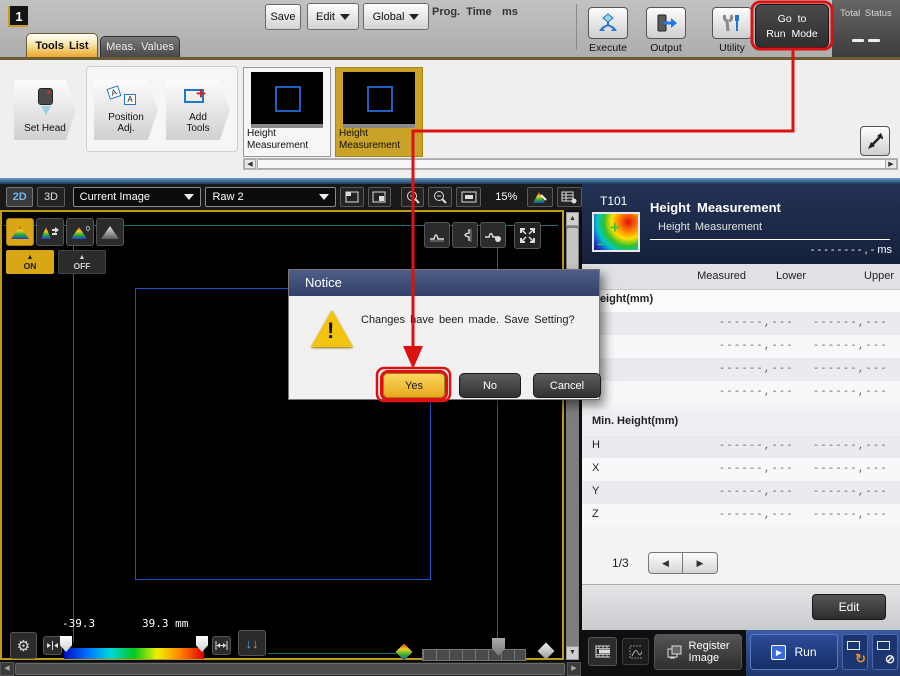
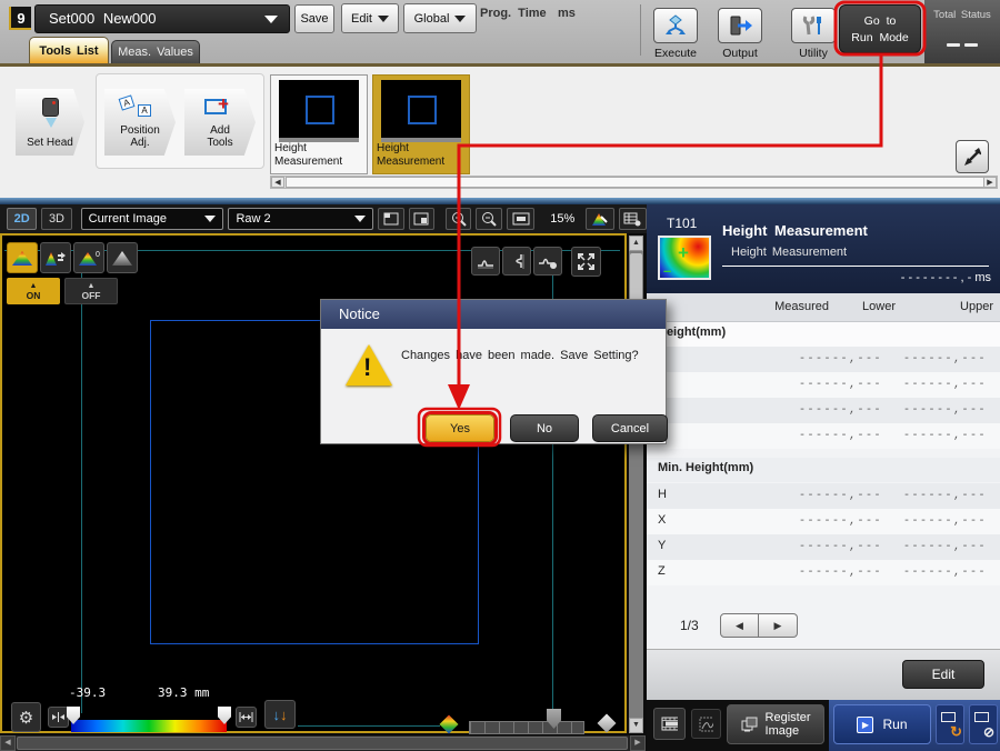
- 1
+ 9
+ Set000 New000
  Save
  Edit
  Global
  Prog. Time
  ms
  Execute
  Output
  Utility
  Go to
  Run Mode
  Total Status
  Tools List
  Meas. Values
  Set Head
  A
  Position
  Adj.
  +
  Add
  Tools
  Height
  Measurement
  Height
  Measurement
  2D
  3D
  Current Image
  Raw 2
  15%
  ON
  OFF
  -39.3
  39.3 mm
  ⚙
  ↓
  ↓
  T101
  +
  –
  Height Measurement
  Height Measurement
  - - - - - - - - , - ms
  Measured
  Lower
  Upper
  eight(mm)
  ------,---
  ------,---
  ------,---
  ------,---
  ------,---
  ------,---
  ------,---
  ------,---
  Min. Height(mm)
  H
  ------,---
  ------,---
  X
  ------,---
  ------,---
  Y
  ------,---
  ------,---
  Z
  ------,---
  ------,---
  1/3
  ◀
  ▶
  Edit
  Register
  Image
  ▶
  Run
  ↻
  ⊘
  Notice
  !
  Changesave been made. Save Setting?
  Yes
  No
  Cancel
